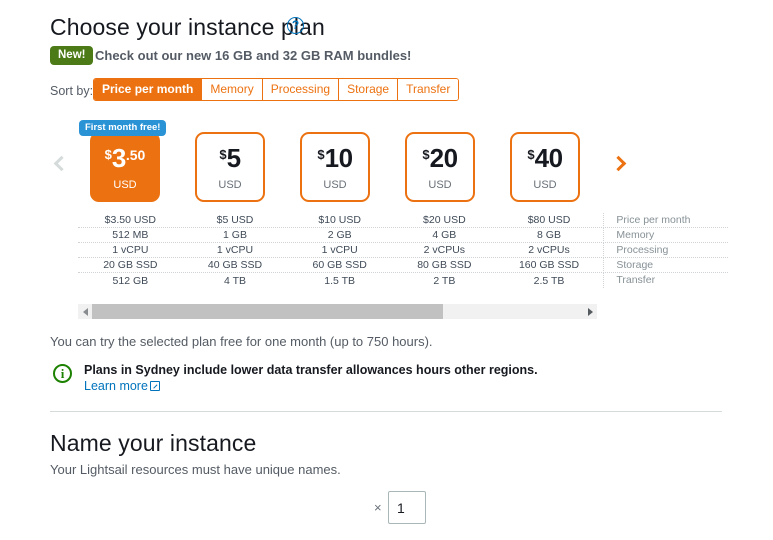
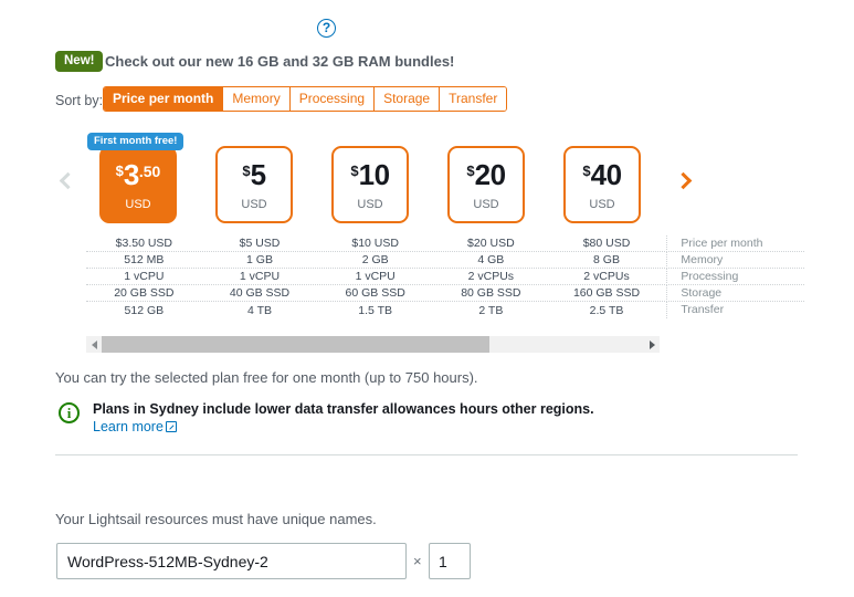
- Choose your instance plan
  ?
  New!
  Check out our new 16 GB and 32 GB RAM bundles!
  Sort by:
  Price per month
  Memory
  Processing
  Storage
  Transfer
  First month free!
  $
  3
  .50
  USD
  $
  5
  USD
  $
  10
  USD
  $
  20
  USD
  $
  40
  USD
  $3.50 USD
  $5 USD
  $10 USD
  $20 USD
  $80 USD
  Price per month
  512 MB
  1 GB
  2 GB
  4 GB
  8 GB
  Memory
  1 vCPU
  1 vCPU
  1 vCPU
  2 vCPUs
  2 vCPUs
  Processing
  20 GB SSD
  40 GB SSD
  60 GB SSD
  80 GB SSD
  160 GB SSD
  Storage
  512 GB
  4 TB
  1.5 TB
  2 TB
  2.5 TB
  Transfer
  You can try the selected plan free for one month (up to 750 hours).
  i
  Plans in Sydney include lower data transfer allowances hours other regions.
  Learn more
- Name your instance
  Your Lightsail resources must have unique names.
+ WordPress-512MB-Sydney-2
  ×
  1
